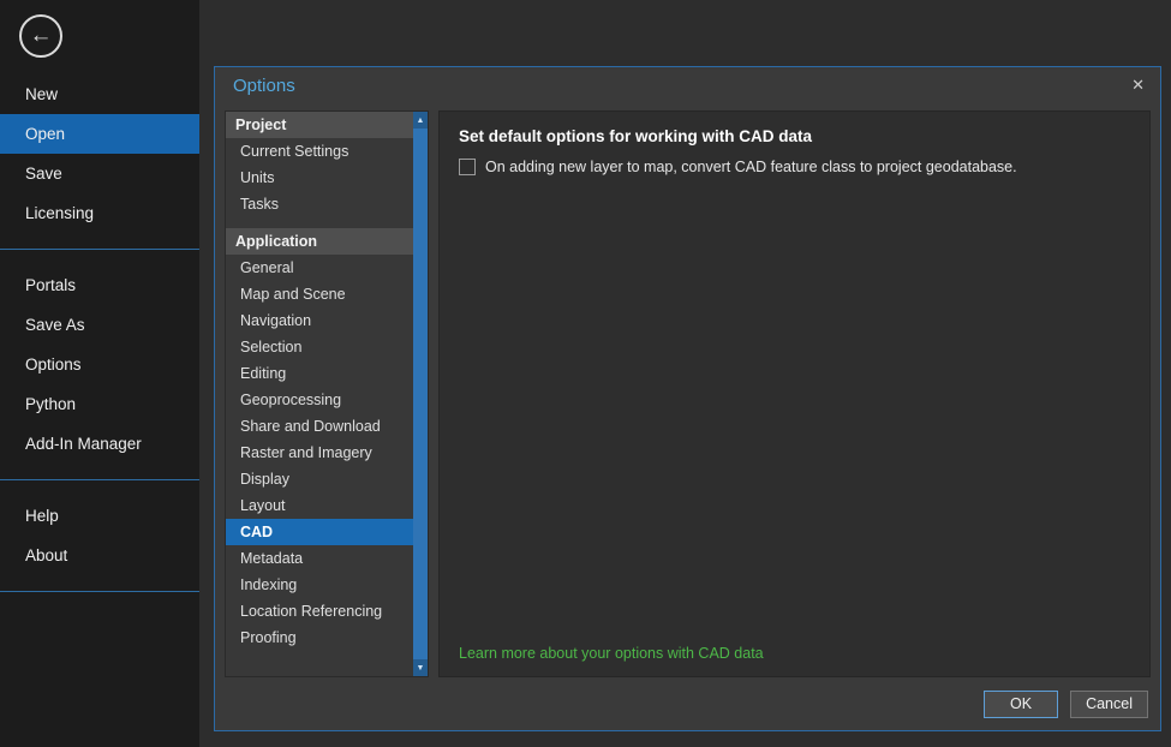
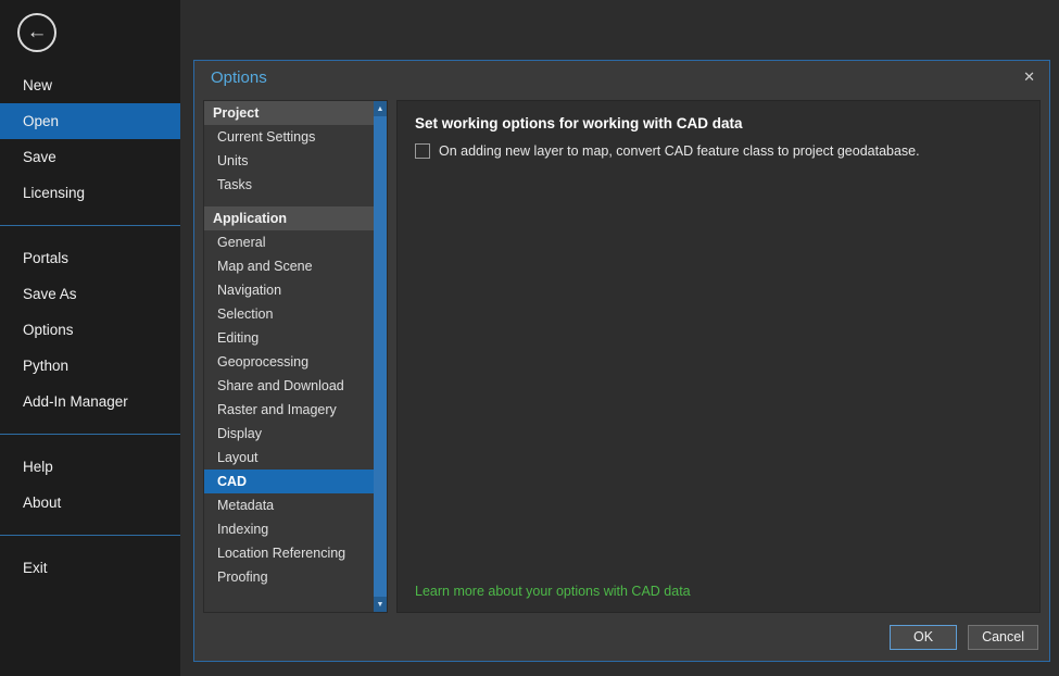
  ←
  New
  Open
  Save
  Licensing
  Portals
  Save As
  Options
  Python
  Add-In Manager
  Help
  About
+ Exit
  Options
  ✕
  Project
  Current Settings
  Units
  Tasks
  Application
  General
  Map and Scene
  Navigation
  Selection
  Editing
  Geoprocessing
  Share and Download
  Raster and Imagery
  Display
  Layout
  CAD
  Metadata
  Indexing
  Location Referencing
  Proofing
- Set default options for working with CAD data
+ Set working options for working with CAD data
  On adding new layer to map, convert CAD feature class to project geodatabase.
  Learn more about your options with CAD data
  OK
  Cancel
